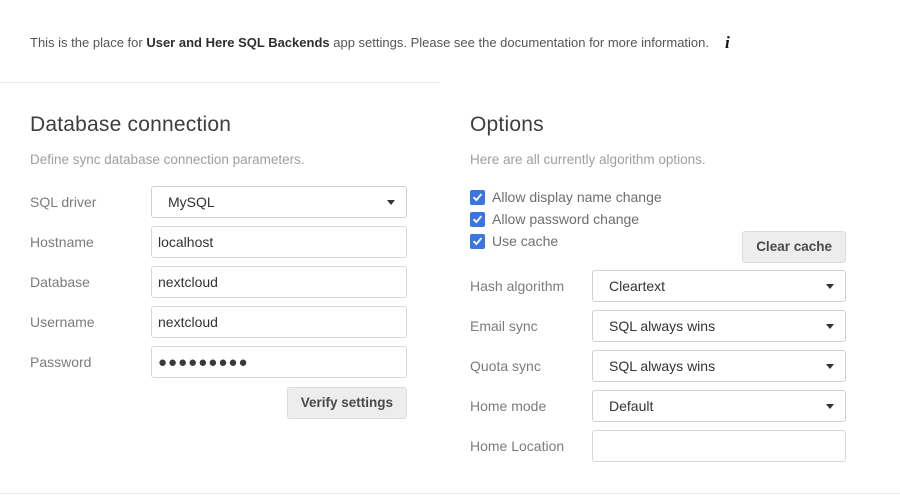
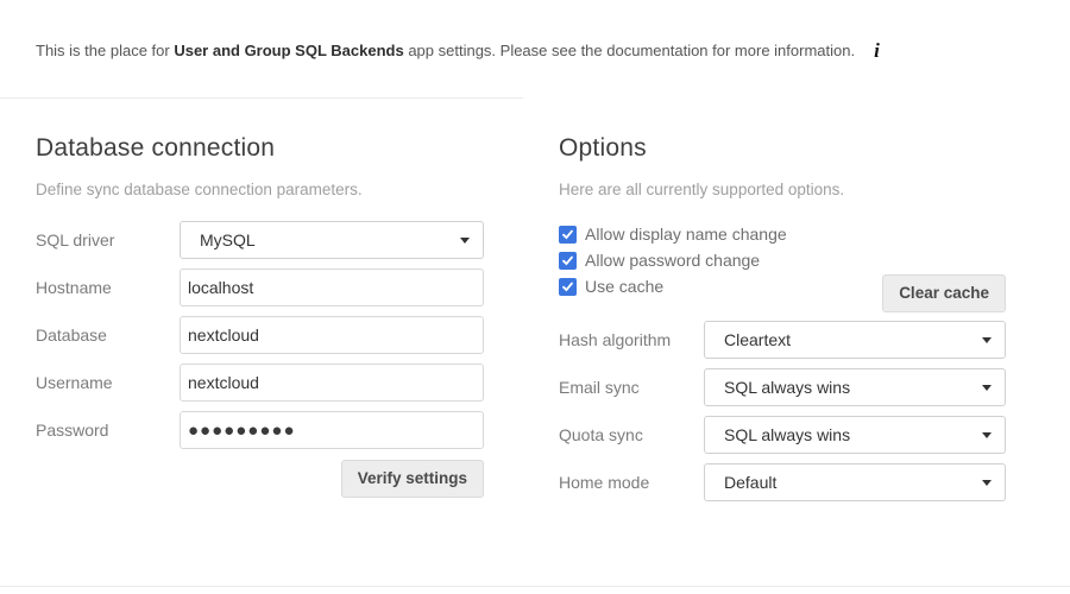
- This is the place for User and Here SQL Backends app settings. Please see the documentation for more information. i
+ This is the place for User and Group SQL Backends app settings. Please see the documentation for more information. i
  Database connection
  Define sync database connection parameters.
  SQL driver
  MySQL
  Hostname
  localhost
  Database
  nextcloud
  Username
  nextcloud
  Password
  ●●●●●●●●●
  Verify settings
  Options
- Here are all currently algorithm options.
+ Here are all currently supported options.
  Allow display name change
  Allow password change
  Use cache
  Clear cache
  Hash algorithm
  Cleartext
  Email sync
  SQL always wins
  Quota sync
  SQL always wins
  Home mode
  Default
- Home Location
